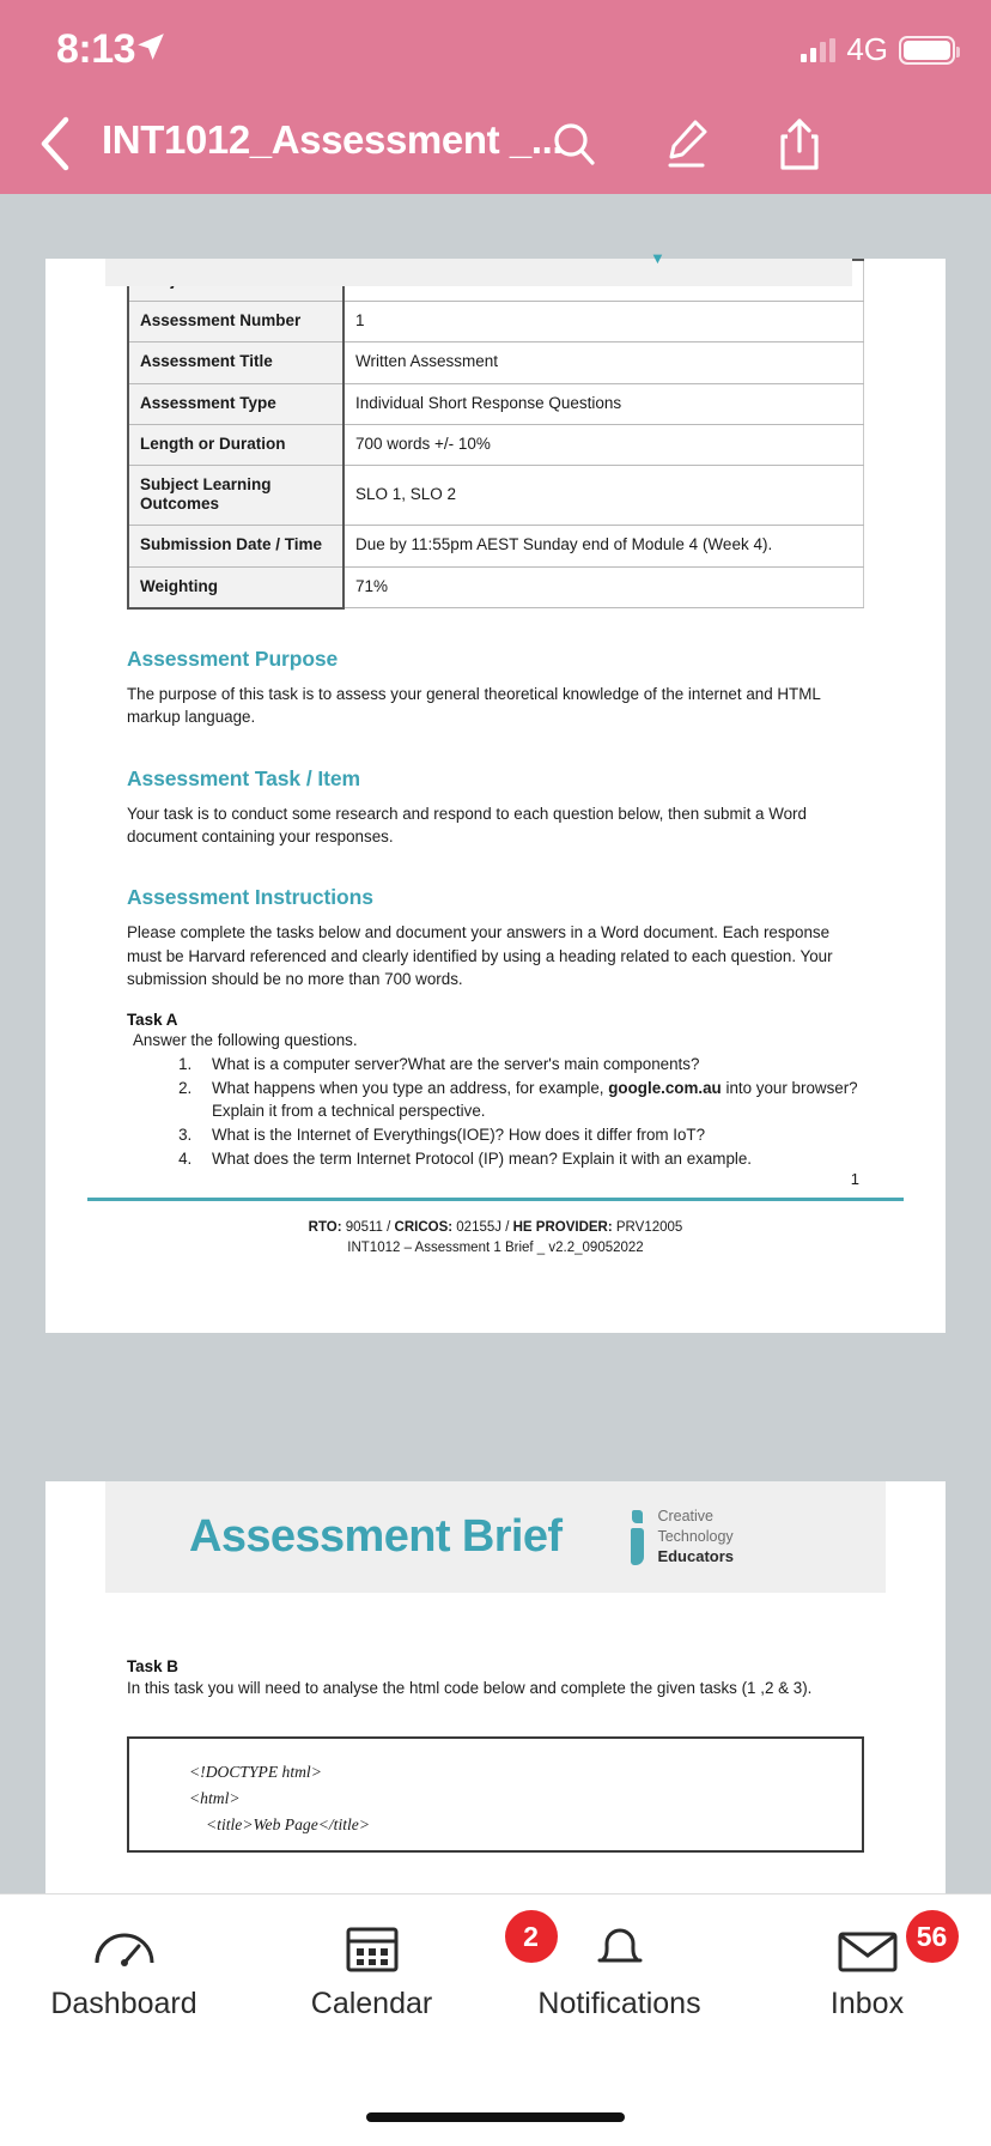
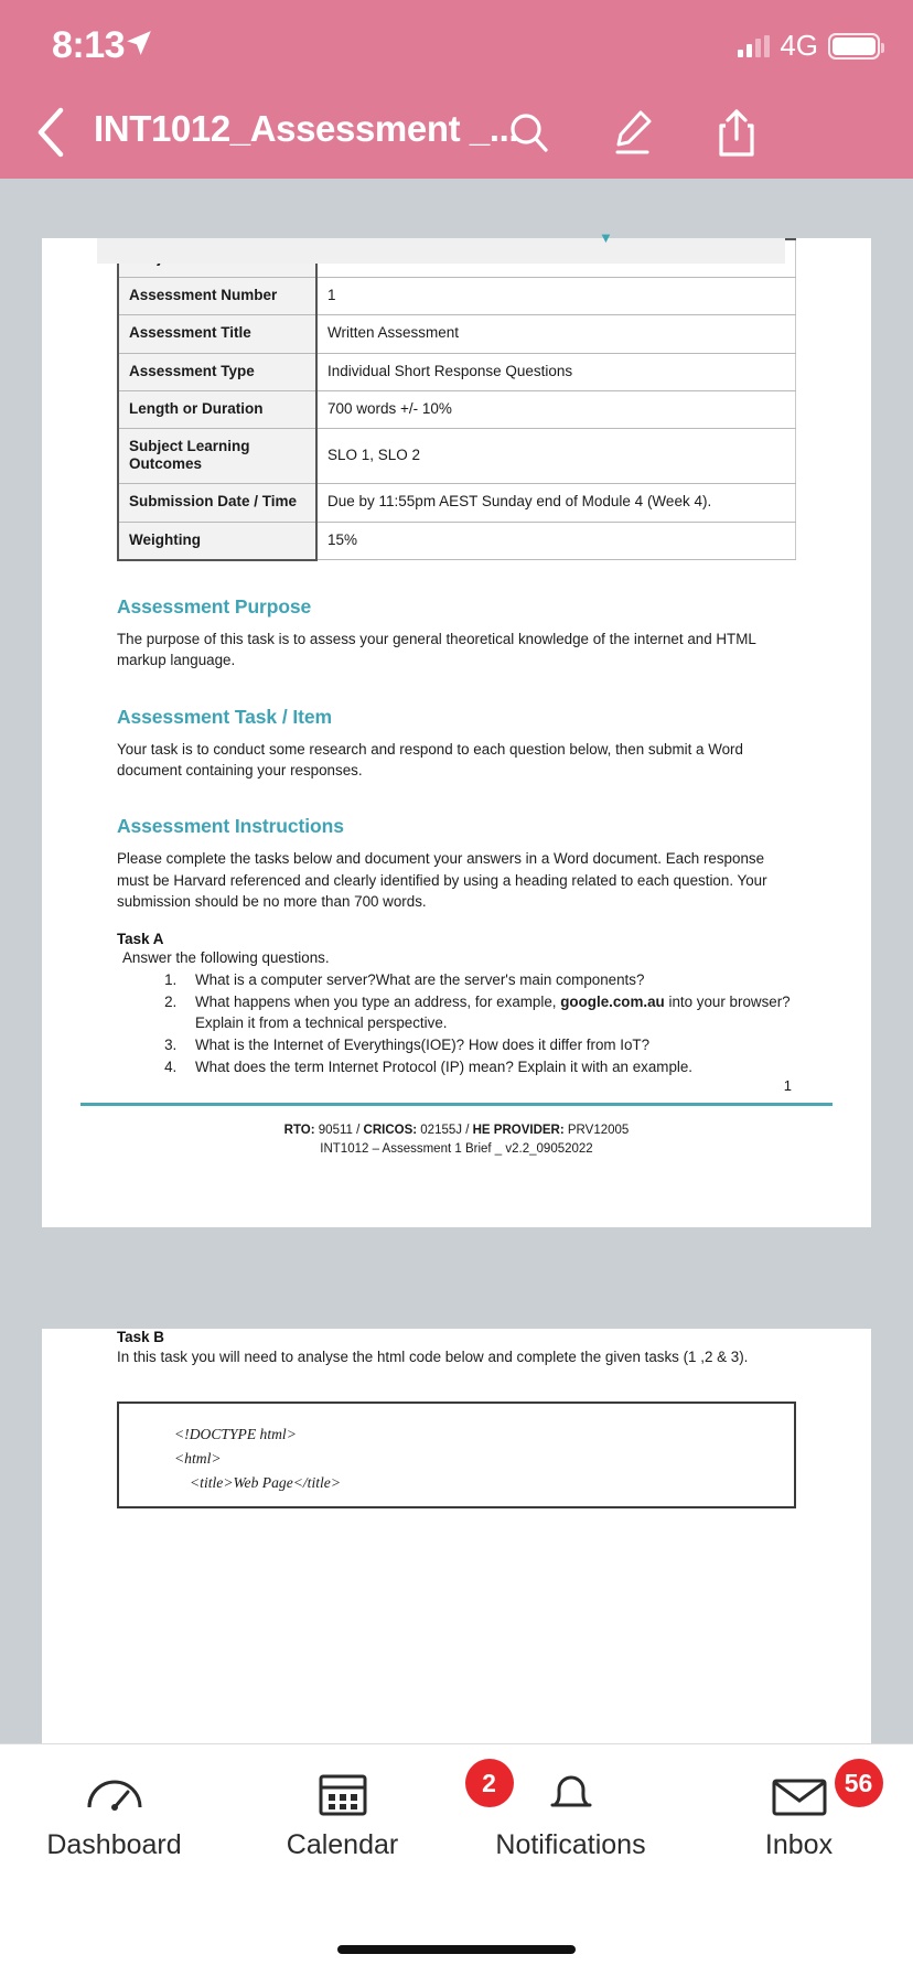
  8:13
  4G
  INT1012_Assessment _..
  ▼
  Assessment Number	1
  Assessment Title	Written Assessment
  Assessment Type	Individual Short Response Questions
  Length or Duration	700 words +/- 10%
  Subject Learning Outcomes	SLO 1, SLO 2
  Submission Date / Time	Due by 11:55pm AEST Sunday end of Module 4 (Week 4).
- Weighting	71%
+ Weighting	15%
  Assessment Purpose
  The purpose of this task is to assess your general theoretical knowledge of the internet and HTML markup language.
  Assessment Task / Item
  Your task is to conduct some research and respond to each question below, then submit a Word document containing your responses.
  Assessment Instructions
  Please complete the tasks below and document your answers in a Word document. Each response must be Harvard referenced and clearly identified by using a heading related to each question. Your submission should be no more than 700 words.
  Task A
  Answer the following questions.
  What is a computer server?What are the server's main components?
  What happens when you type an address, for example, google.com.au into your browser?Explain it from a technical perspective.
  What is the Internet of Everythings(IOE)? How does it differ from IoT?
  What does the term Internet Protocol (IP) mean? Explain it with an example.
  1
  RTO: 90511 / CRICOS: 02155J / HE PROVIDER: PRV12005
  INT1012 – Assessment 1 Brief _ v2.2_09052022
- Assessment Brief
- Creative
- Technology
- Educators
  Task B
  In this task you will need to analyse the html code below and complete the given tasks (1 ,2 & 3).
  <!DOCTYPE html>
  <html>
  <title>Web Page</title>
  Dashboard
  Calendar
  2
  Notifications
  56
  Inbox
